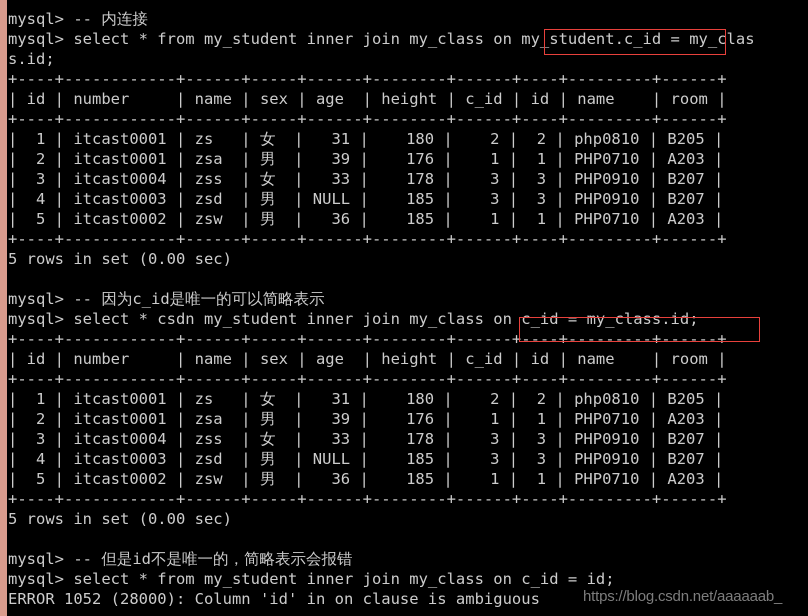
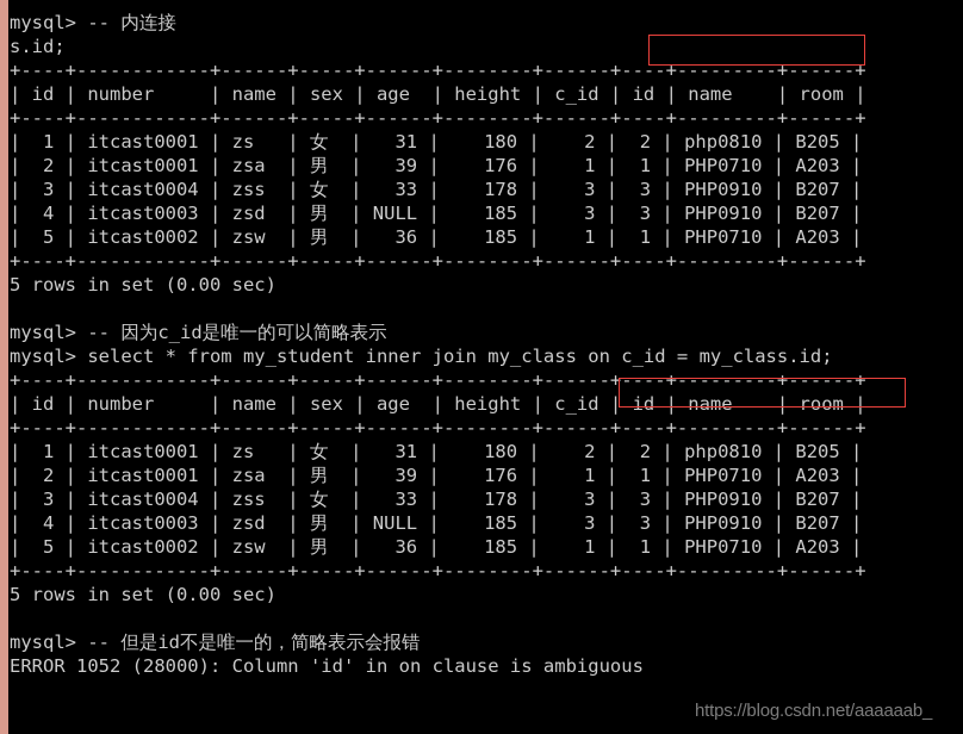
  mysql> -- 内连接
- mysql> select * from my_student inner join my_class on my_student.c_id = my_clas
  s.id;
  +----+------------+------+-----+------+--------+------+----+---------+------+
  | id | number | name | sex | age | height | c_id | id | name | room |
  +----+------------+------+-----+------+--------+------+----+---------+------+
  | 1 | itcast0001 | zs | 女 | 31 | 180 | 2 | 2 | php0810 | B205 |
  | 2 | itcast0001 | zsa | 男 | 39 | 176 | 1 | 1 | PHP0710 | A203 |
  | 3 | itcast0004 | zss | 女 | 33 | 178 | 3 | 3 | PHP0910 | B207 |
  | 4 | itcast0003 | zsd | 男 | NULL | 185 | 3 | 3 | PHP0910 | B207 |
  | 5 | itcast0002 | zsw | 男 | 36 | 185 | 1 | 1 | PHP0710 | A203 |
  +----+------------+------+-----+------+--------+------+----+---------+------+
  5 rows in set (0.00 sec)
  mysql> -- 因为c_id是唯一的可以简略表示
- mysql> select * csdn my_student inner join my_class on c_id = my_class.id;
+ mysql> select * from my_student inner join my_class on c_id = my_class.id;
  +----+------------+------+-----+------+--------+------+----+---------+------+
  | id | number | name | sex | age | height | c_id | id | name | room |
  +----+------------+------+-----+------+--------+------+----+---------+------+
  | 1 | itcast0001 | zs | 女 | 31 | 180 | 2 | 2 | php0810 | B205 |
  | 2 | itcast0001 | zsa | 男 | 39 | 176 | 1 | 1 | PHP0710 | A203 |
  | 3 | itcast0004 | zss | 女 | 33 | 178 | 3 | 3 | PHP0910 | B207 |
  | 4 | itcast0003 | zsd | 男 | NULL | 185 | 3 | 3 | PHP0910 | B207 |
  | 5 | itcast0002 | zsw | 男 | 36 | 185 | 1 | 1 | PHP0710 | A203 |
  +----+------------+------+-----+------+--------+------+----+---------+------+
  5 rows in set (0.00 sec)
  mysql> -- 但是id不是唯一的，简略表示会报错
- mysql> select * from my_student inner join my_class on c_id = id;
  ERROR 1052 (28000): Column 'id' in on clause is ambiguous
  https://blog.csdn.net/aaaaaab_
